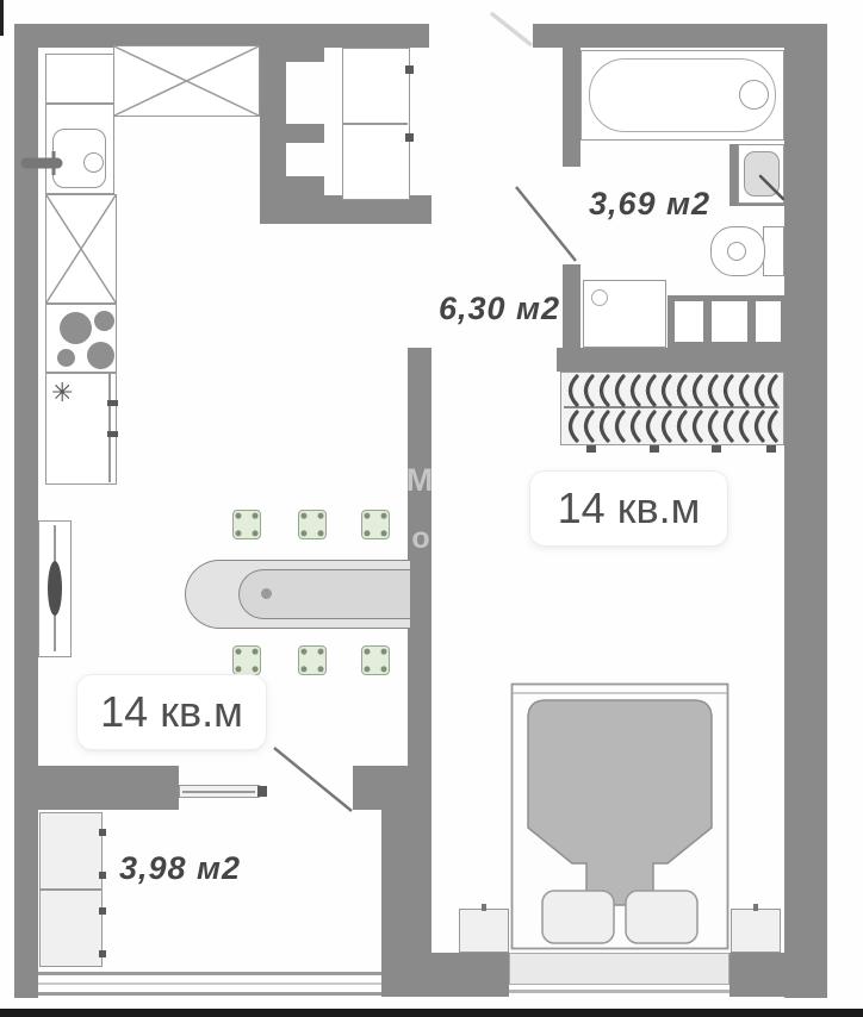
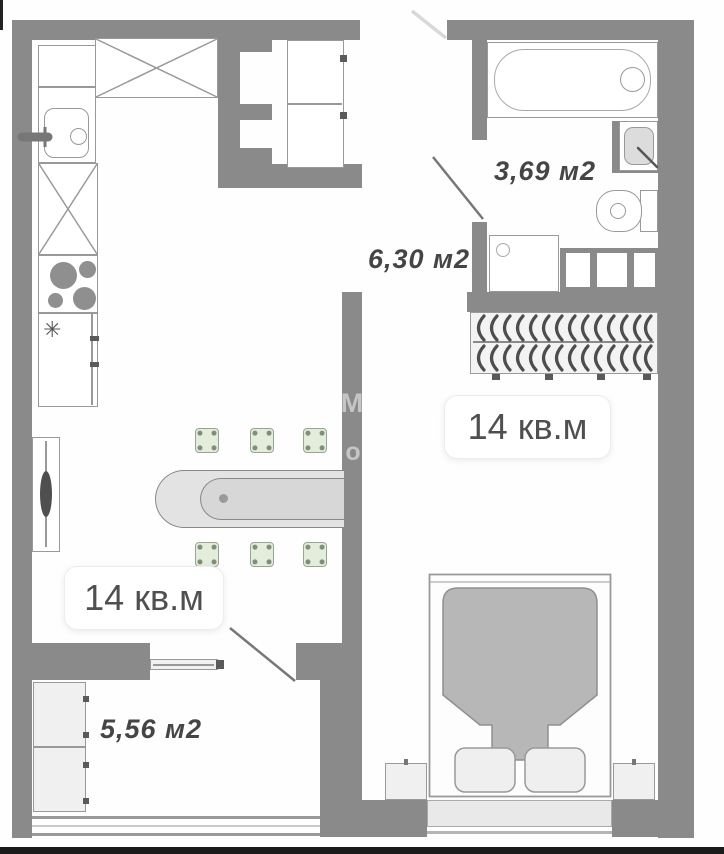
  ✳
  3,69 м2
  6,30 м2
- 3,98 м2
+ 5,56 м2
  14 кв.м
  14 кв.м
  М
  о
